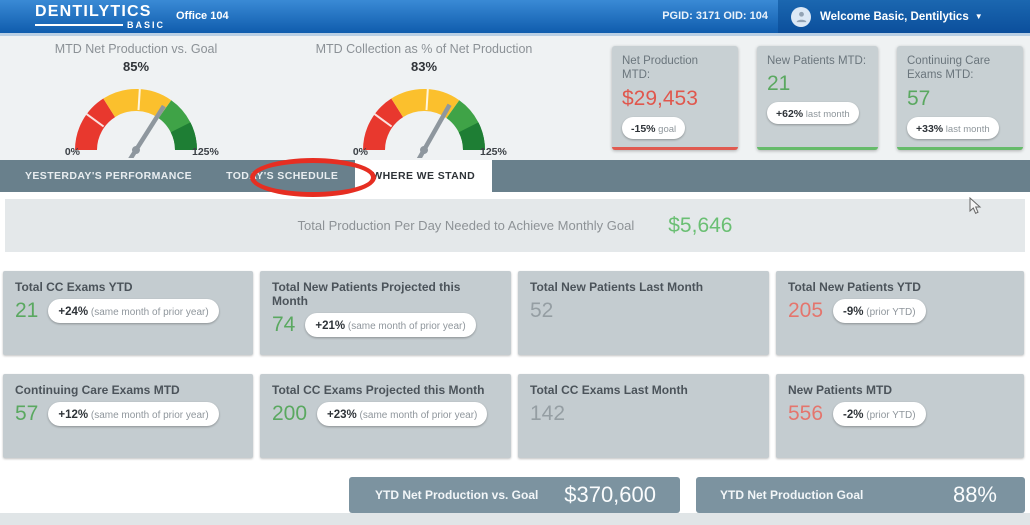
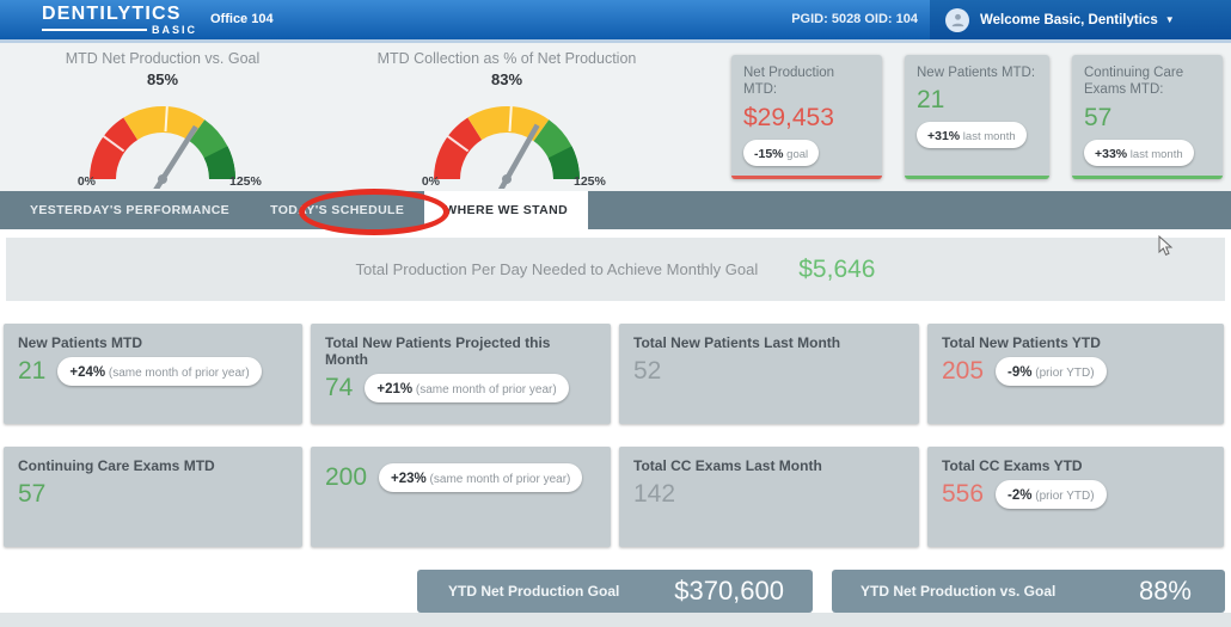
  DENTILYTICS
  BASIC
  Office 104
- PGID: 3171 OID: 104
+ PGID: 5028 OID: 104
  Welcome Basic, Dentilytics
  ▼
  MTD Net Production vs. Goal
  85%
  0%
  125%
  MTD Collection as % of Net Production
  83%
  0%
  125%
  Net Production MTD:
  $29,453
  -15% goal
  New Patients MTD:
  21
- +62% last month
+ +31% last month
  Continuing Care Exams MTD:
  57
  +33% last month
  YESTERDAY'S PERFORMANCE
  TODAY'S SCHEDULE
  WHERE WE STAND
  Total Production Per Day Needed to Achieve Monthly Goal
  $5,646
- Total CC Exams YTD
+ New Patients MTD
  21
  +24% (same month of prior year)
  Total New Patients Projected this Month
  74
  +21% (same month of prior year)
  Total New Patients Last Month
  52
  Total New Patients YTD
  205
  -9% (prior YTD)
  Continuing Care Exams MTD
  57
- +12% (same month of prior year)
- Total CC Exams Projected this Month
  200
  +23% (same month of prior year)
  Total CC Exams Last Month
  142
- New Patients MTD
+ Total CC Exams YTD
  556
  -2% (prior YTD)
- YTD Net Production vs. Goal
+ YTD Net Production Goal
  $370,600
- YTD Net Production Goal
+ YTD Net Production vs. Goal
  88%
